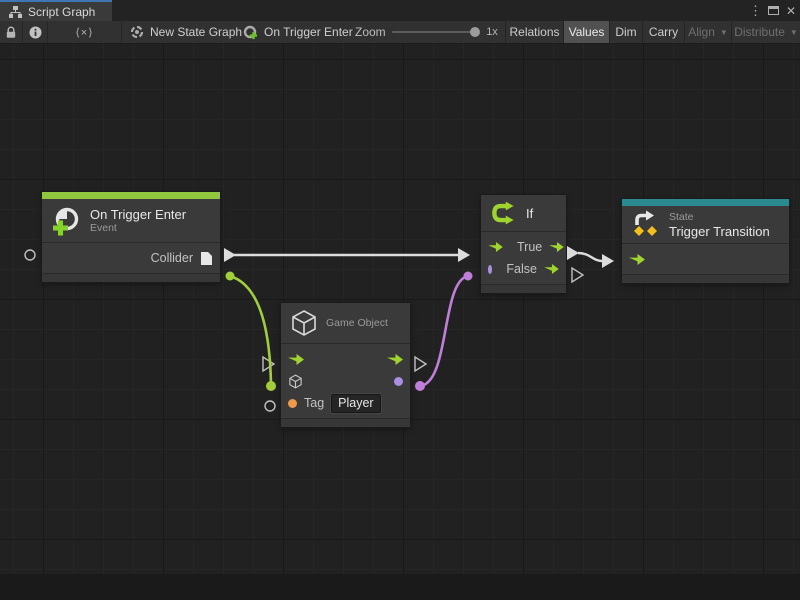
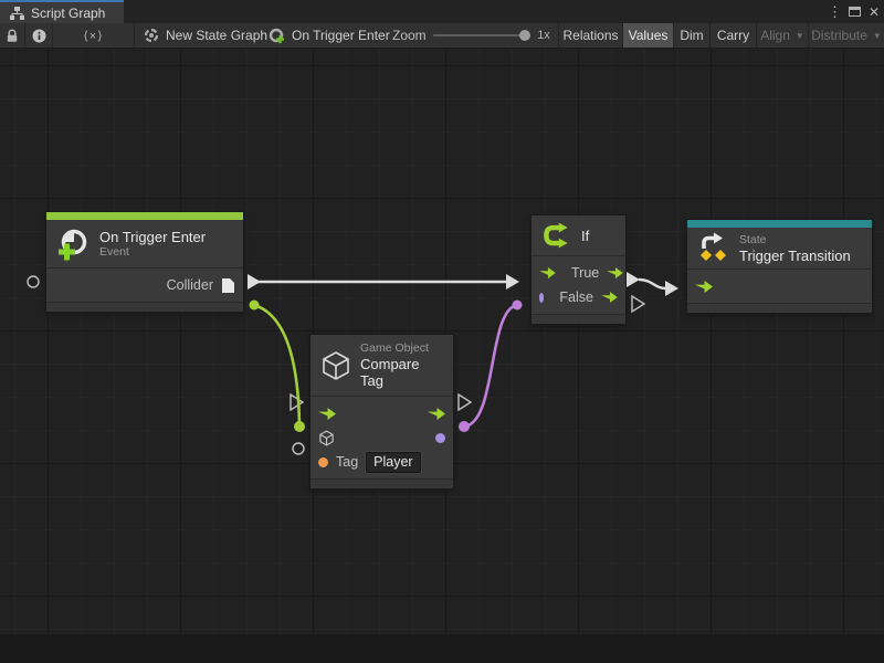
  Script Graph
  ⋮
  ✕
  ⟨×⟩
  New State Graph
  On Trigger Enter
  Zoom
  1x
  Relations
  Values
  Dim
  Carry
  Align
  ▼
  Distribute
  ▼
  On Trigger Enter
  Event
  Collider
  Game Object
+ Compare Tag
  Tag
  Player
  If
  True
  False
  State
  Trigger Transition
